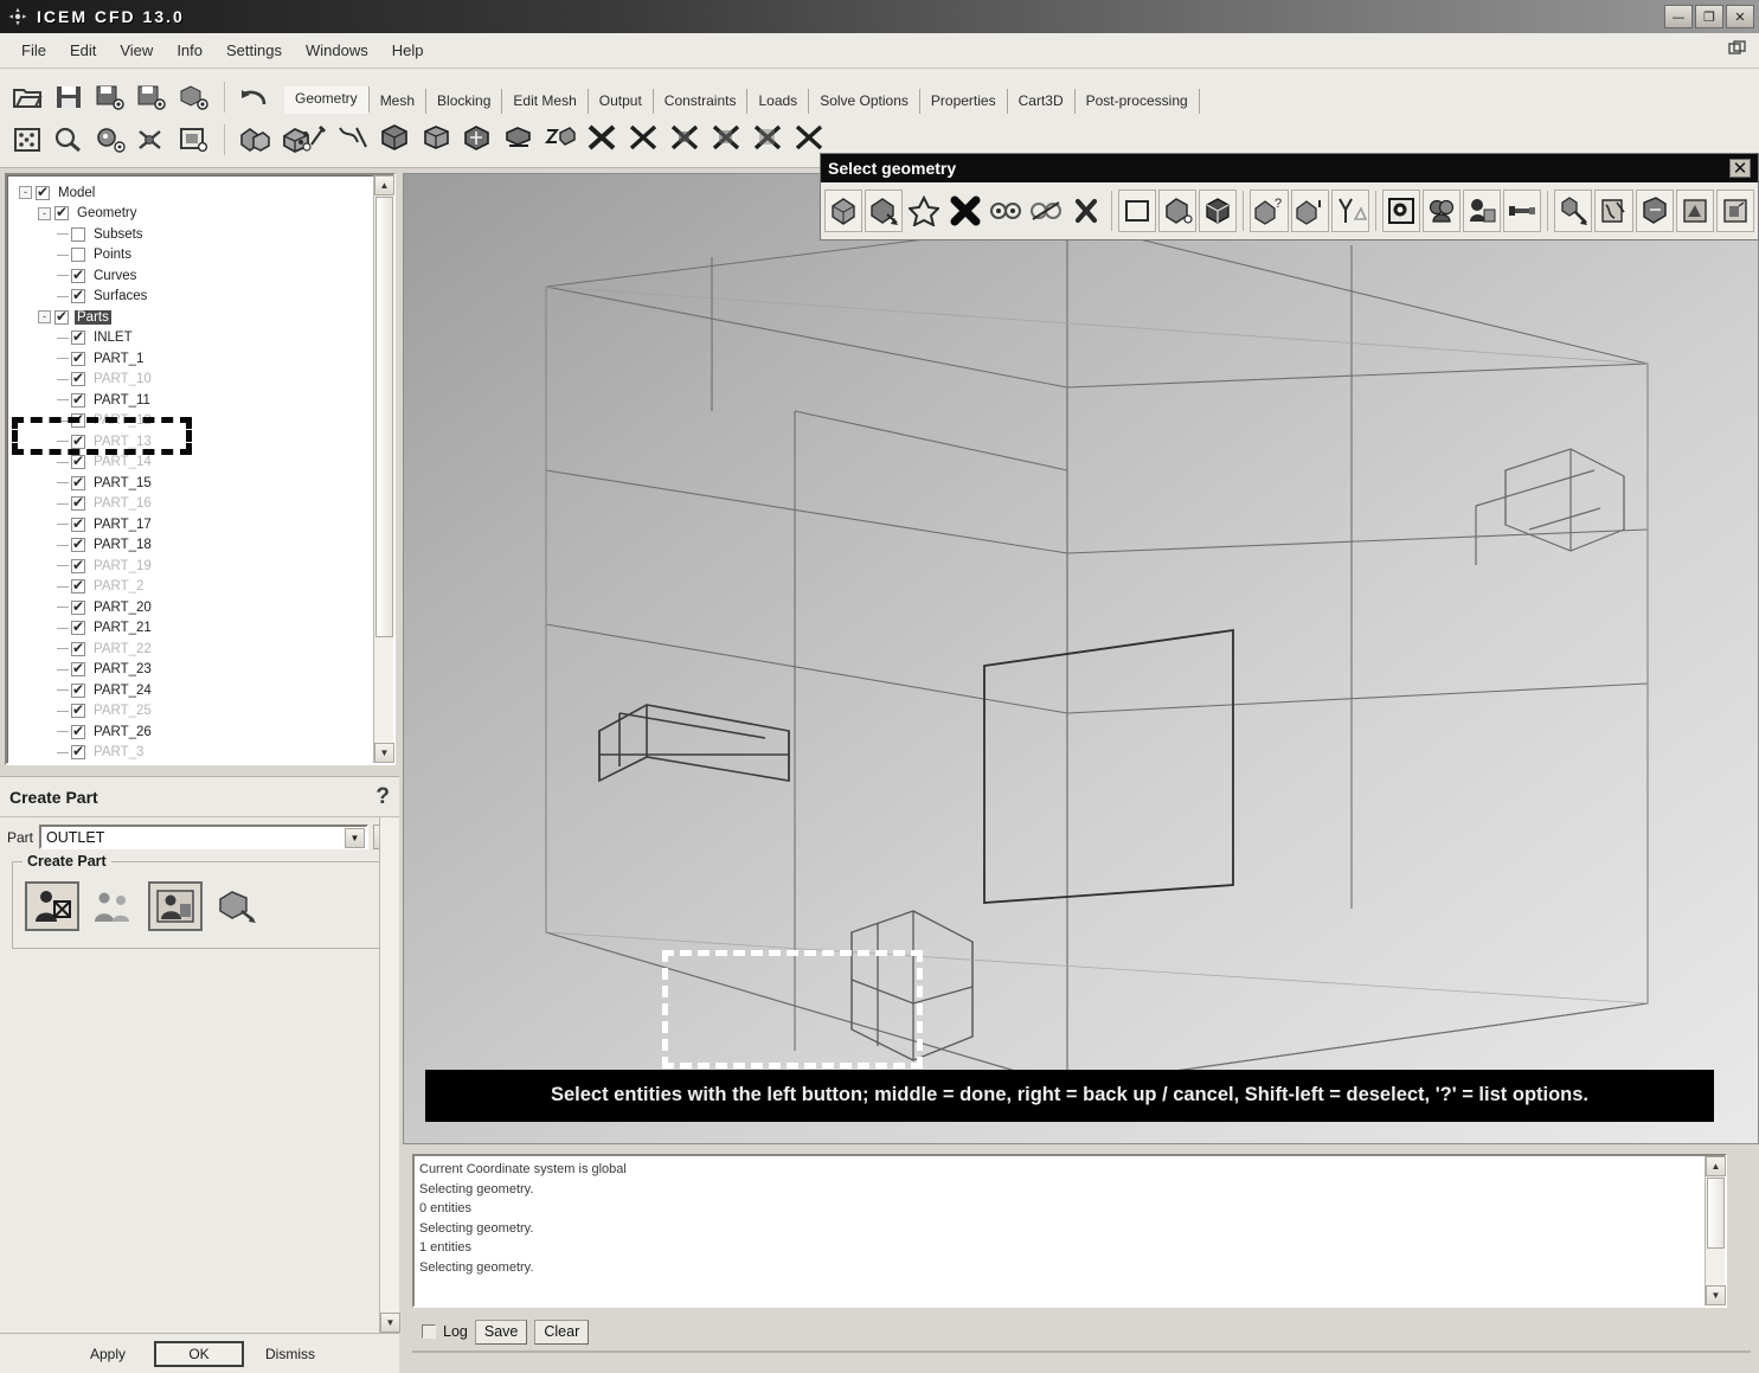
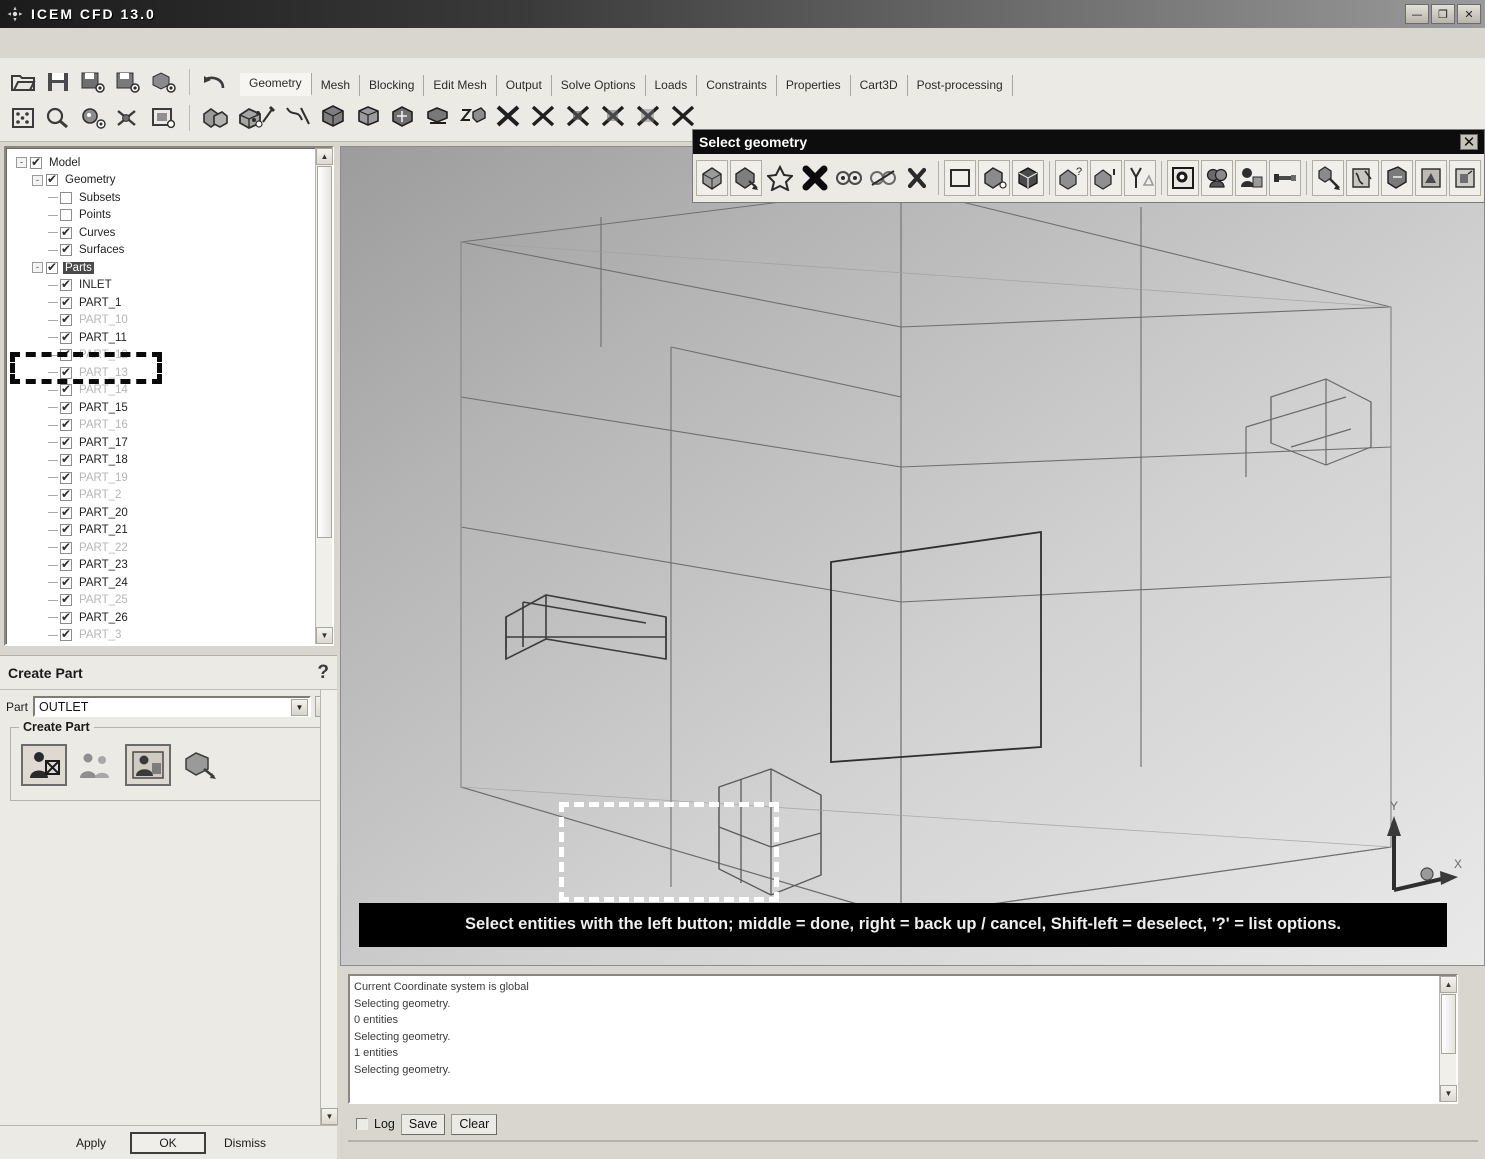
  ICEM CFD 13.0
  —
  ❐
  ✕
- File
- Edit
- View
- Info
- Settings
- Windows
- Help
  Geometry
  Mesh
  Blocking
  Edit Mesh
  Output
- Constraints
+ Solve Options
  Loads
- Solve Options
+ Constraints
  Properties
  Cart3D
  Post-processing
  -
  Model
  -
  Geometry
  Subsets
  Points
  Curves
  Surfaces
  -
  Parts
  INLET
  PART_1
  PART_10
  PART_11
  PART_12
  PART_13
  PART_14
  PART_15
  PART_16
  PART_17
  PART_18
  PART_19
  PART_2
  PART_20
  PART_21
  PART_22
  PART_23
  PART_24
  PART_25
  PART_26
  PART_3
  ▲
  ▼
  Create Part
  ?
  Part
  OUTLET
  ▼
  Create Part
  ▼
  Apply
  OK
  Dismiss
+ Y
+ X
  Select entities with the left button; middle = done, right = back up / cancel, Shift-left = deselect, '?' = list options.
  Select geometry
  ✕
  ?
  Current Coordinate system is global
  Selecting geometry.
  0 entities
  Selecting geometry.
  1 entities
  Selecting geometry.
  ▲
  ▼
  Log
  Save
  Clear
